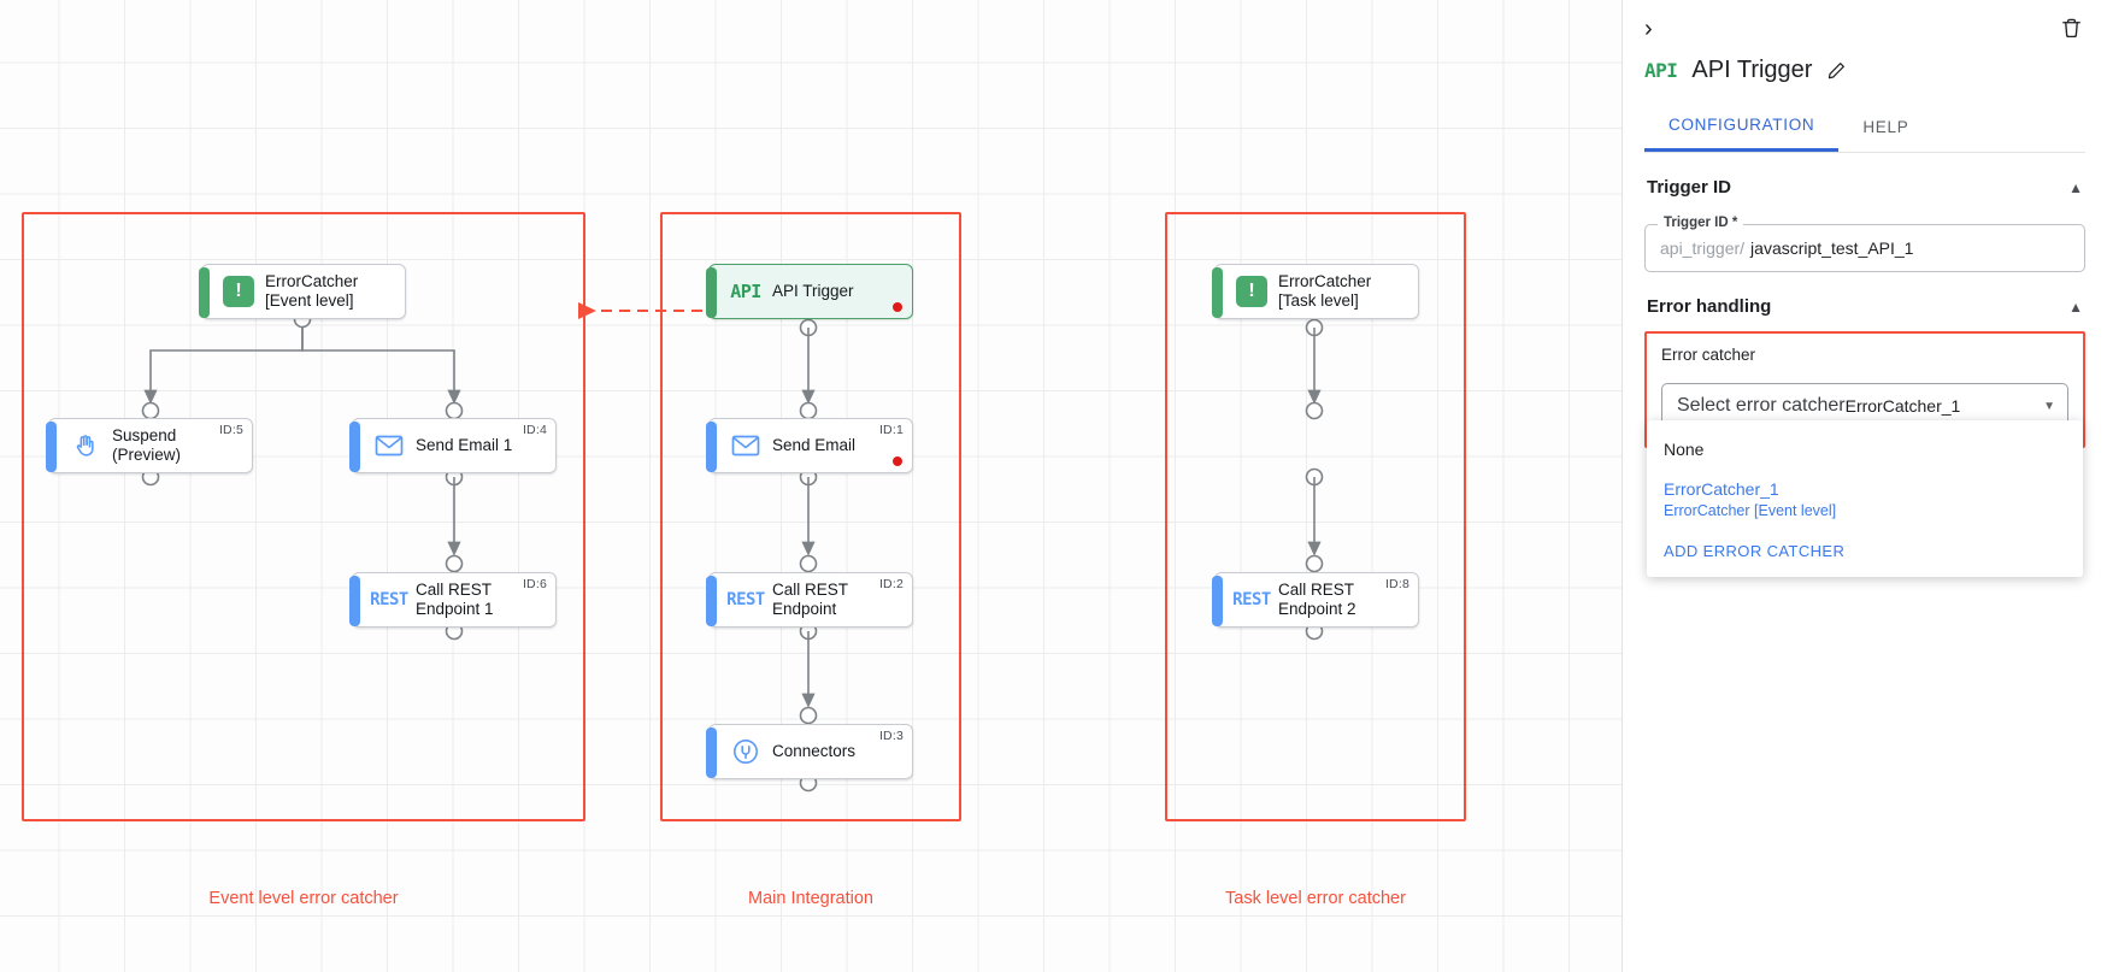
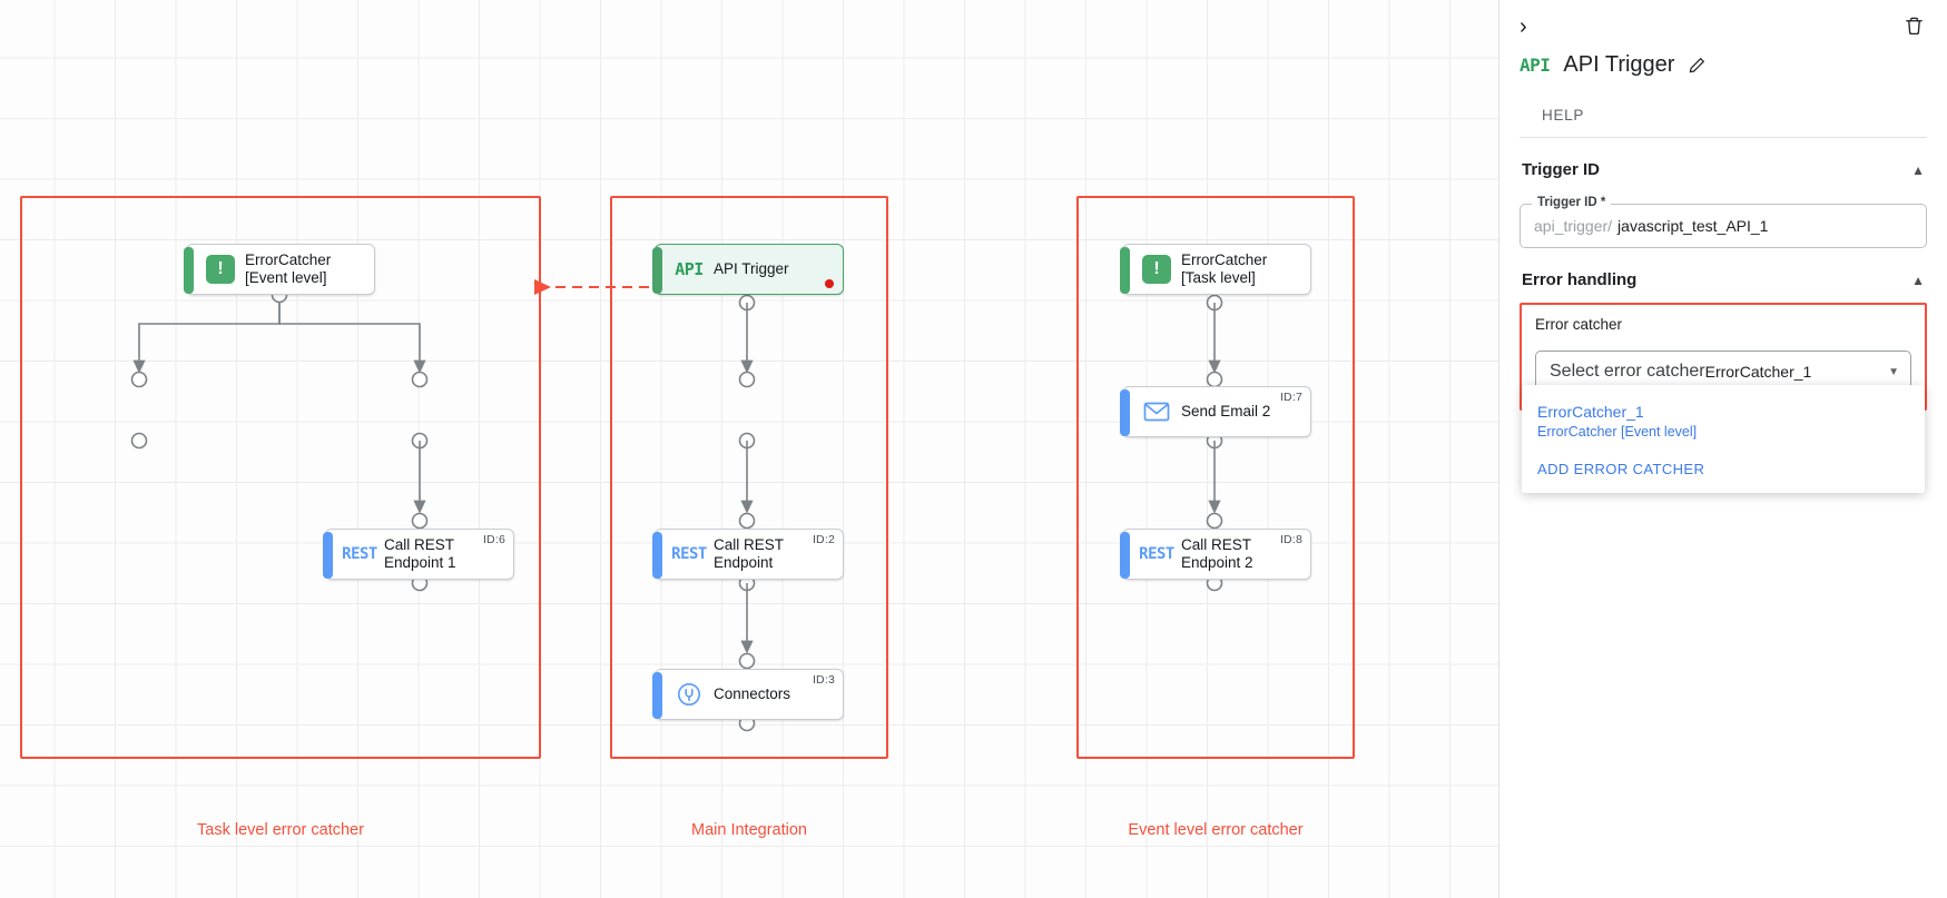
- Event level error catcher
+ Task level error catcher
  Main Integration
- Task level error catcher
+ Event level error catcher
  !
  ErrorCatcher
  [Event level]
- Suspend
- (Preview)
- ID:5
- Send Email 1
- ID:4
  REST
  Call REST
  Endpoint 1
  ID:6
  API
  API Trigger
- Send Email
- ID:1
  REST
  Call REST
  Endpoint
  ID:2
  Connectors
  ID:3
  !
  ErrorCatcher
  [Task level]
+ Send Email 2
+ ID:7
  REST
  Call REST
  Endpoint 2
  ID:8
  ›
  API
  API Trigger
- CONFIGURATION
  HELP
  Trigger ID
  ▲
  Trigger ID *
  api_trigger/
  javascript_test_API_1
  Error handling
  ▲
  Error catcher
  Select error catcher
  ErrorCatcher_1
  ▼
- None
  ErrorCatcher_1
  ErrorCatcher [Event level]
  ADD ERROR CATCHER
